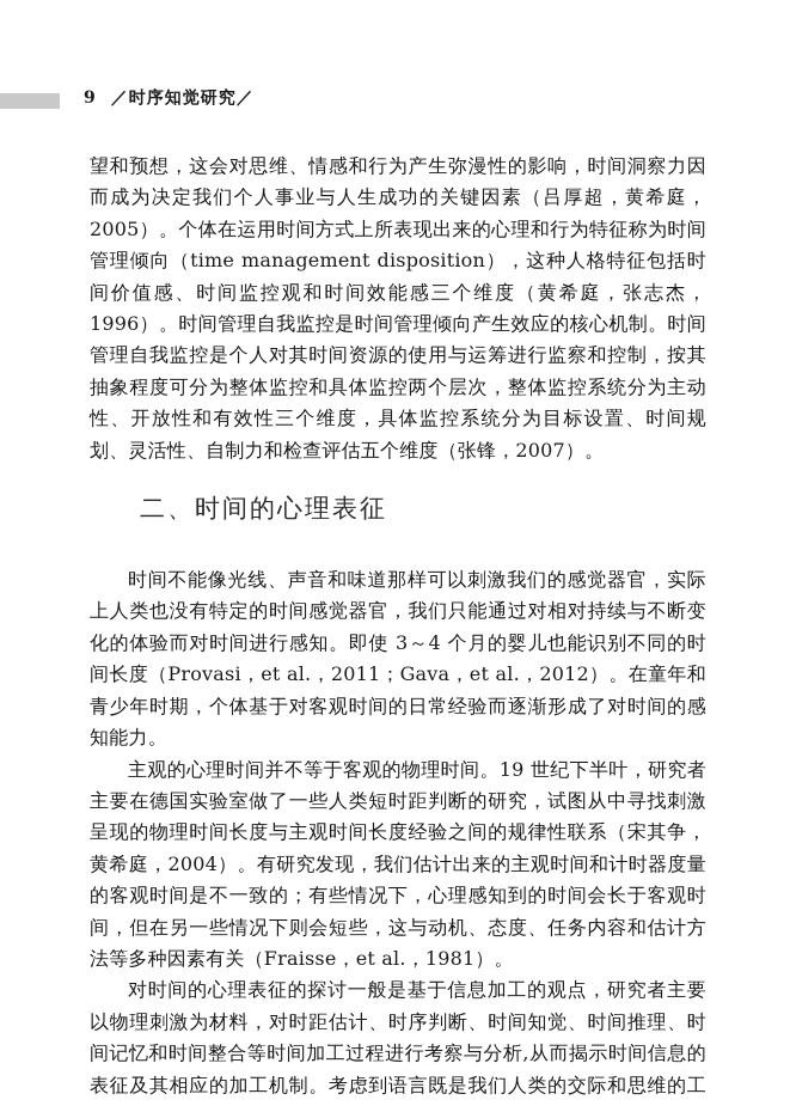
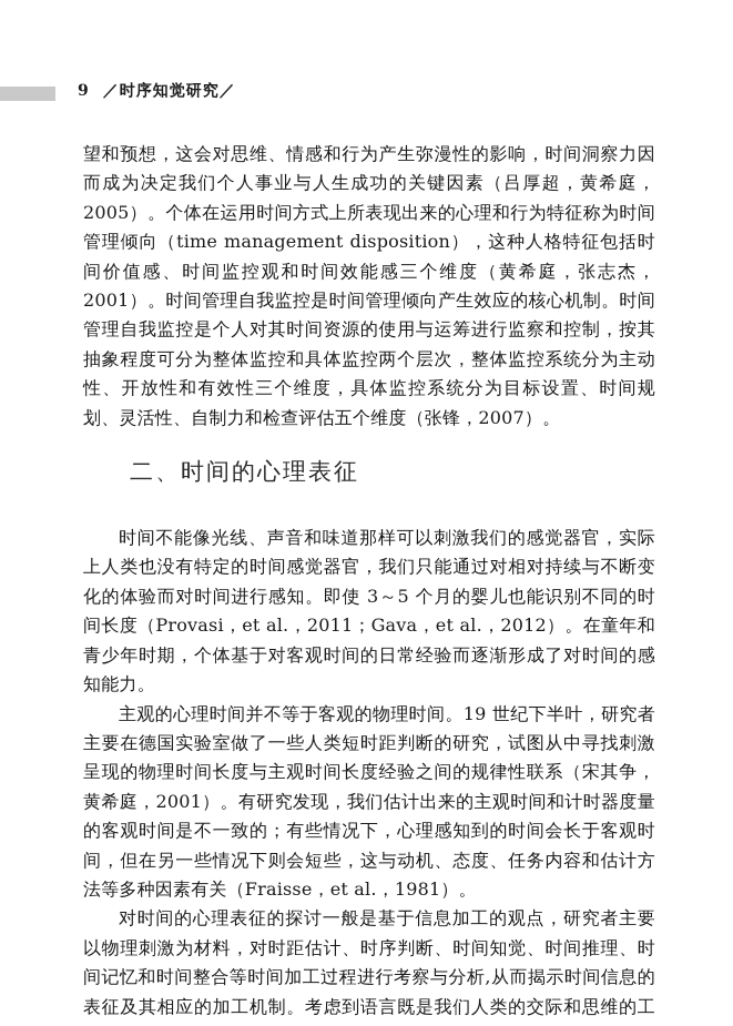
  9
  ／时序知觉研究／
- 望和预想，这会对思维、情感和行为产生弥漫性的影响，时间洞察力因而成为决定我们个人事业与人生成功的关键因素（吕厚超，黄希庭，2005）。个体在运用时间方式上所表现出来的心理和行为特征称为时间管理倾向（time management disposition），这种人格特征包括时间价值感、时间监控观和时间效能感三个维度（黄希庭，张志杰，1996）。时间管理自我监控是时间管理倾向产生效应的核心机制。时间管理自我监控是个人对其时间资源的使用与运筹进行监察和控制，按其抽象程度可分为整体监控和具体监控两个层次，整体监控系统分为主动性、开放性和有效性三个维度，具体监控系统分为目标设置、时间规划、灵活性、自制力和检查评估五个维度（张锋，2007）。
+ 望和预想，这会对思维、情感和行为产生弥漫性的影响，时间洞察力因而成为决定我们个人事业与人生成功的关键因素（吕厚超，黄希庭，2005）。个体在运用时间方式上所表现出来的心理和行为特征称为时间管理倾向（time management disposition），这种人格特征包括时间价值感、时间监控观和时间效能感三个维度（黄希庭，张志杰，2001）。时间管理自我监控是时间管理倾向产生效应的核心机制。时间管理自我监控是个人对其时间资源的使用与运筹进行监察和控制，按其抽象程度可分为整体监控和具体监控两个层次，整体监控系统分为主动性、开放性和有效性三个维度，具体监控系统分为目标设置、时间规划、灵活性、自制力和检查评估五个维度（张锋，2007）。
  二、时间的心理表征
- 时间不能像光线、声音和味道那样可以刺激我们的感觉器官，实际上人类也没有特定的时间感觉器官，我们只能通过对相对持续与不断变化的体验而对时间进行感知。即使 3～4 个月的婴儿也能识别不同的时间长度（Provasi，et al.，2011；Gava，et al.，2012）。在童年和青少年时期，个体基于对客观时间的日常经验而逐渐形成了对时间的感知能力。
+ 时间不能像光线、声音和味道那样可以刺激我们的感觉器官，实际上人类也没有特定的时间感觉器官，我们只能通过对相对持续与不断变化的体验而对时间进行感知。即使 3～5 个月的婴儿也能识别不同的时间长度（Provasi，et al.，2011；Gava，et al.，2012）。在童年和青少年时期，个体基于对客观时间的日常经验而逐渐形成了对时间的感知能力。
- 主观的心理时间并不等于客观的物理时间。19 世纪下半叶，研究者主要在德国实验室做了一些人类短时距判断的研究，试图从中寻找刺激呈现的物理时间长度与主观时间长度经验之间的规律性联系（宋其争，黄希庭，2004）。有研究发现，我们估计出来的主观时间和计时器度量的客观时间是不一致的；有些情况下，心理感知到的时间会长于客观时间，但在另一些情况下则会短些，这与动机、态度、任务内容和估计方法等多种因素有关（Fraisse，et al.，1981）。
+ 主观的心理时间并不等于客观的物理时间。19 世纪下半叶，研究者主要在德国实验室做了一些人类短时距判断的研究，试图从中寻找刺激呈现的物理时间长度与主观时间长度经验之间的规律性联系（宋其争，黄希庭，2001）。有研究发现，我们估计出来的主观时间和计时器度量的客观时间是不一致的；有些情况下，心理感知到的时间会长于客观时间，但在另一些情况下则会短些，这与动机、态度、任务内容和估计方法等多种因素有关（Fraisse，et al.，1981）。
  对时间的心理表征的探讨一般是基于信息加工的观点，研究者主要以物理刺激为材料，对时距估计、时序判断、时间知觉、时间推理、时间记忆和时间整合等时间加工过程进行考察与分析,从而揭示时间信息的表征及其相应的加工机制。考虑到语言既是我们人类的交际和思维的工
